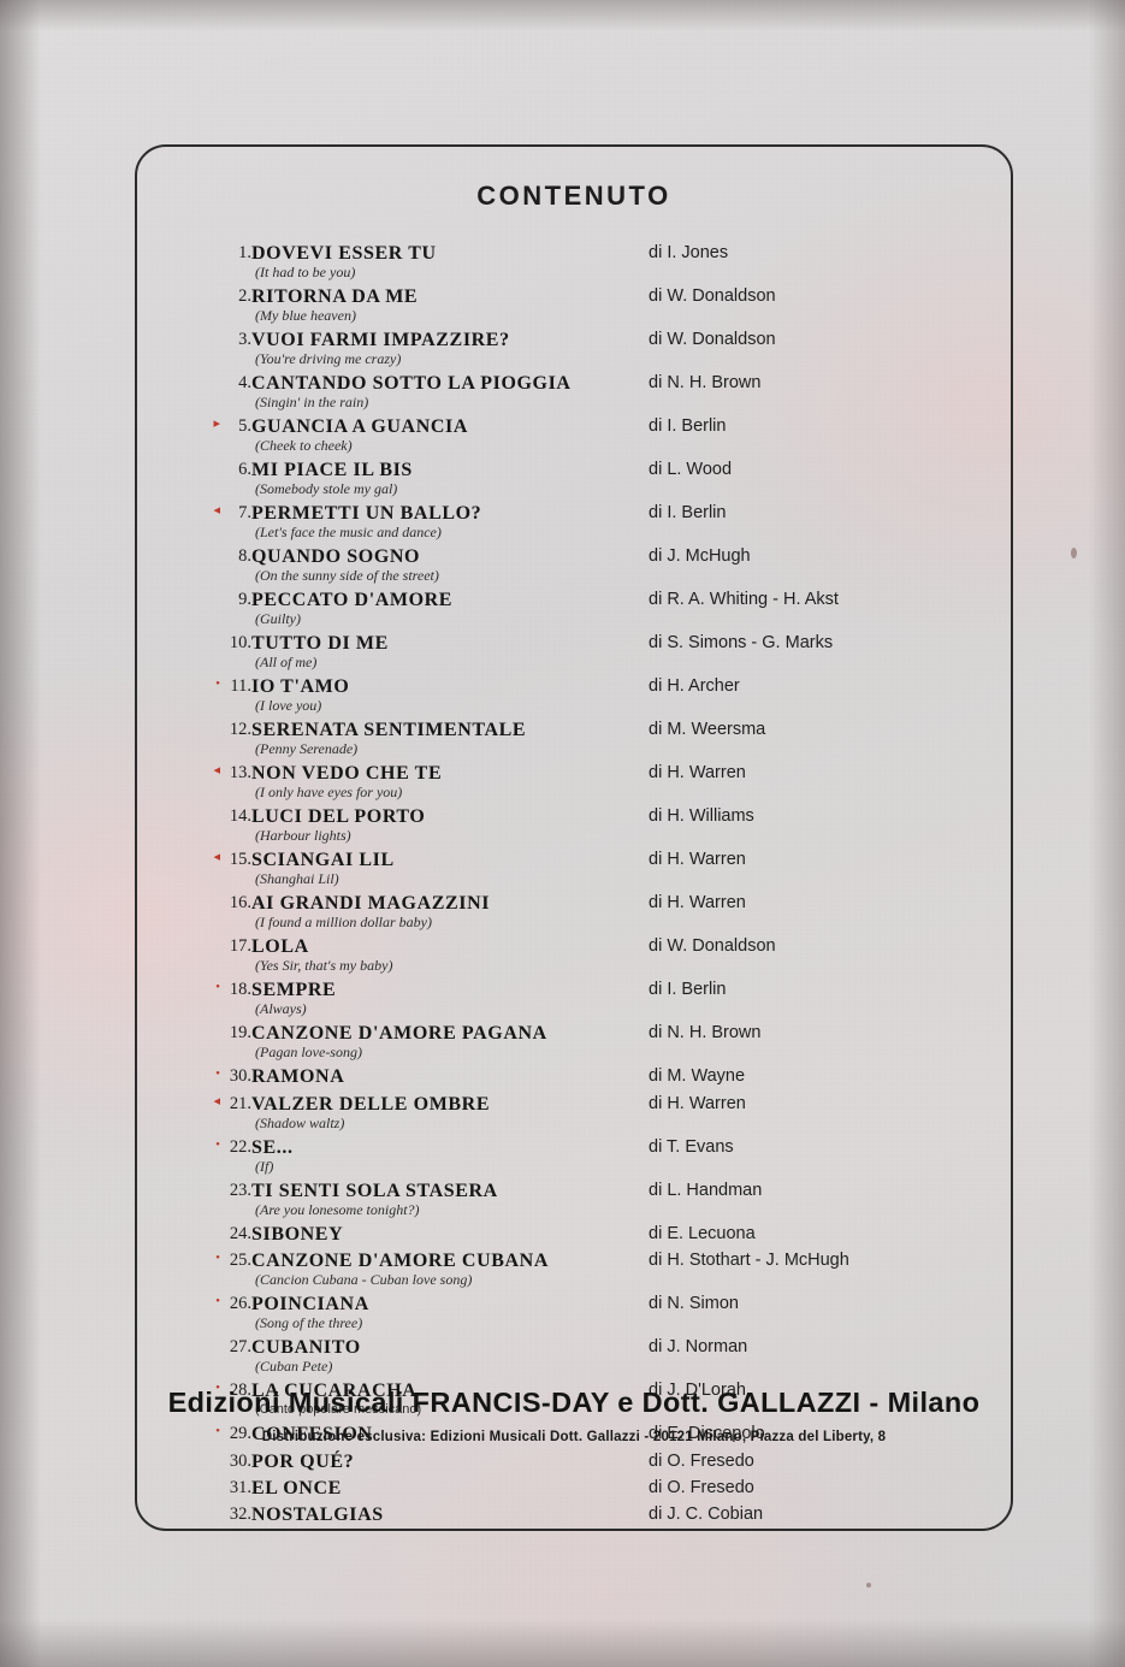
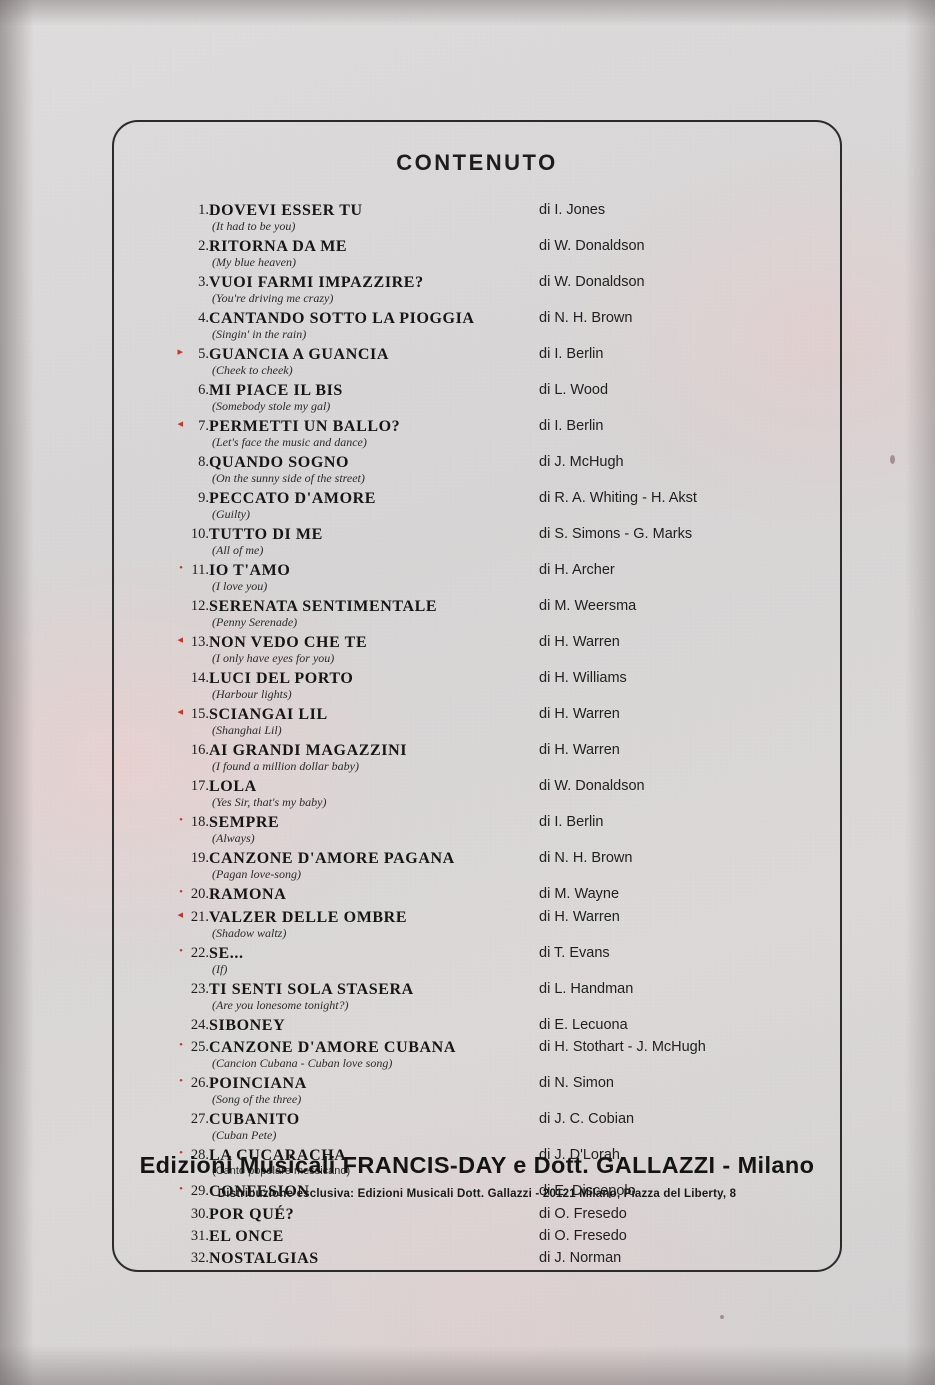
  CONTENUTO
  	1.	DOVEVI ESSER TU(It had to be you)	di I. Jones
  	2.	RITORNA DA ME(My blue heaven)	di W. Donaldson
  	3.	VUOI FARMI IMPAZZIRE?(You're driving me crazy)	di W. Donaldson
  	4.	CANTANDO SOTTO LA PIOGGIA(Singin' in the rain)	di N. H. Brown
  ▸	5.	GUANCIA A GUANCIA(Cheek to cheek)	di I. Berlin
  	6.	MI PIACE IL BIS(Somebody stole my gal)	di L. Wood
  ◂	7.	PERMETTI UN BALLO?(Let's face the music and dance)	di I. Berlin
  	8.	QUANDO SOGNO(On the sunny side of the street)	di J. McHugh
  	9.	PECCATO D'AMORE(Guilty)	di R. A. Whiting - H. Akst
  	10.	TUTTO DI ME(All of me)	di S. Simons - G. Marks
  •	11.	IO T'AMO(I love you)	di H. Archer
  	12.	SERENATA SENTIMENTALE(Penny Serenade)	di M. Weersma
  ◂	13.	NON VEDO CHE TE(I only have eyes for you)	di H. Warren
  	14.	LUCI DEL PORTO(Harbour lights)	di H. Williams
  ◂	15.	SCIANGAI LIL(Shanghai Lil)	di H. Warren
  	16.	AI GRANDI MAGAZZINI(I found a million dollar baby)	di H. Warren
  	17.	LOLA(Yes Sir, that's my baby)	di W. Donaldson
  •	18.	SEMPRE(Always)	di I. Berlin
  	19.	CANZONE D'AMORE PAGANA(Pagan love-song)	di N. H. Brown
- •	30.	RAMONA	di M. Wayne
+ •	20.	RAMONA	di M. Wayne
  ◂	21.	VALZER DELLE OMBRE(Shadow waltz)	di H. Warren
  •	22.	SE...(If)	di T. Evans
  	23.	TI SENTI SOLA STASERA(Are you lonesome tonight?)	di L. Handman
  	24.	SIBONEY	di E. Lecuona
  •	25.	CANZONE D'AMORE CUBANA(Cancion Cubana - Cuban love song)	di H. Stothart - J. McHugh
  •	26.	POINCIANA(Song of the three)	di N. Simon
- 	27.	CUBANITO(Cuban Pete)	di J. Norman
+ 	27.	CUBANITO(Cuban Pete)	di J. C. Cobian
  •	28.	LA CUCARACHA(Canto popolare messicano)	di J. D'Lorah
  •	29.	CONFESION	di E. Discepolo
  	30.	POR QUÉ?	di O. Fresedo
  	31.	EL ONCE	di O. Fresedo
- 	32.	NOSTALGIAS	di J. C. Cobian
+ 	32.	NOSTALGIAS	di J. Norman
  Edizioni Musicali FRANCIS-DAY e Dott. GALLAZZI - Milano
  Distribuzione esclusiva: Edizioni Musicali Dott. Gallazzi - 20121 Milano, Piazza del Liberty, 8
